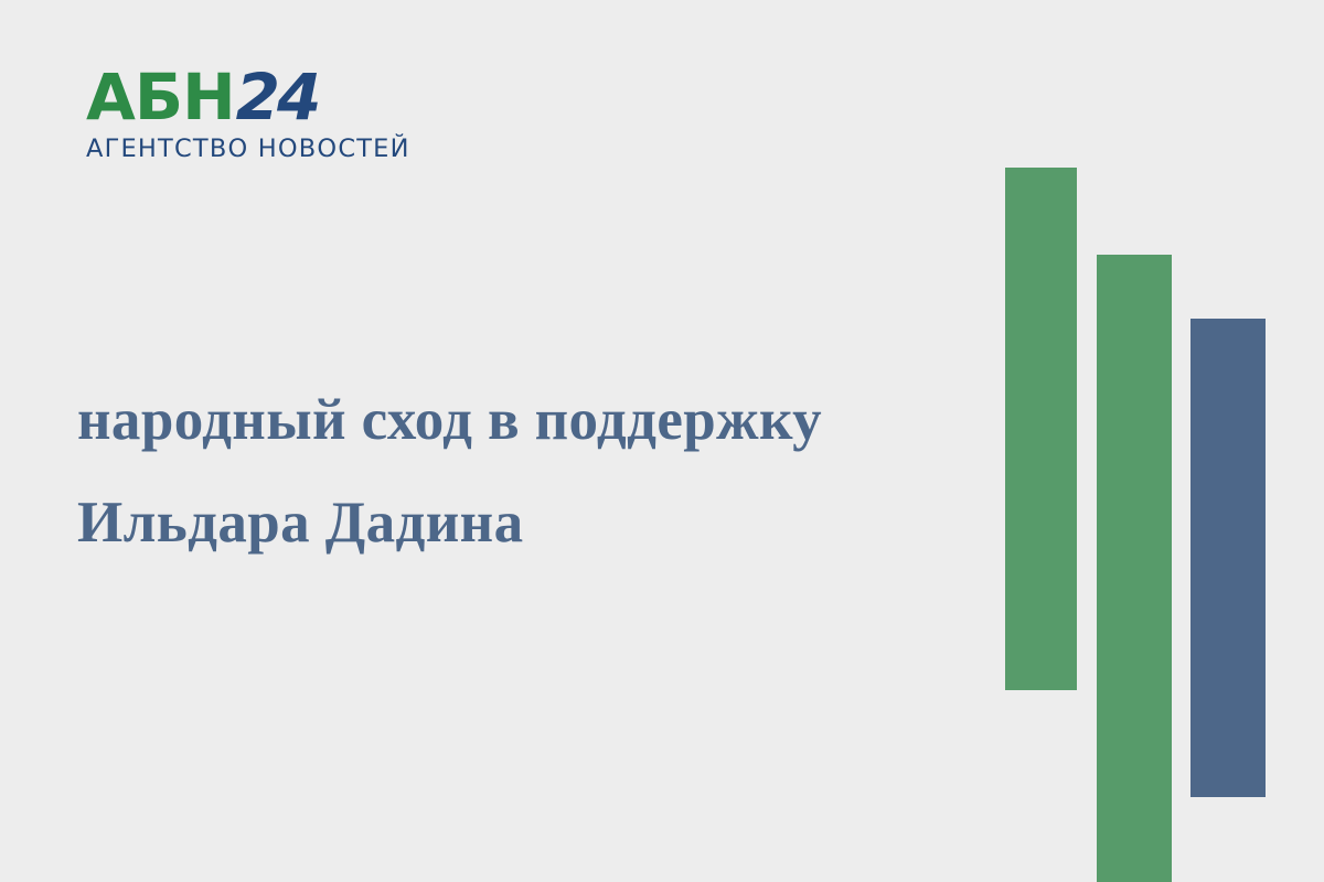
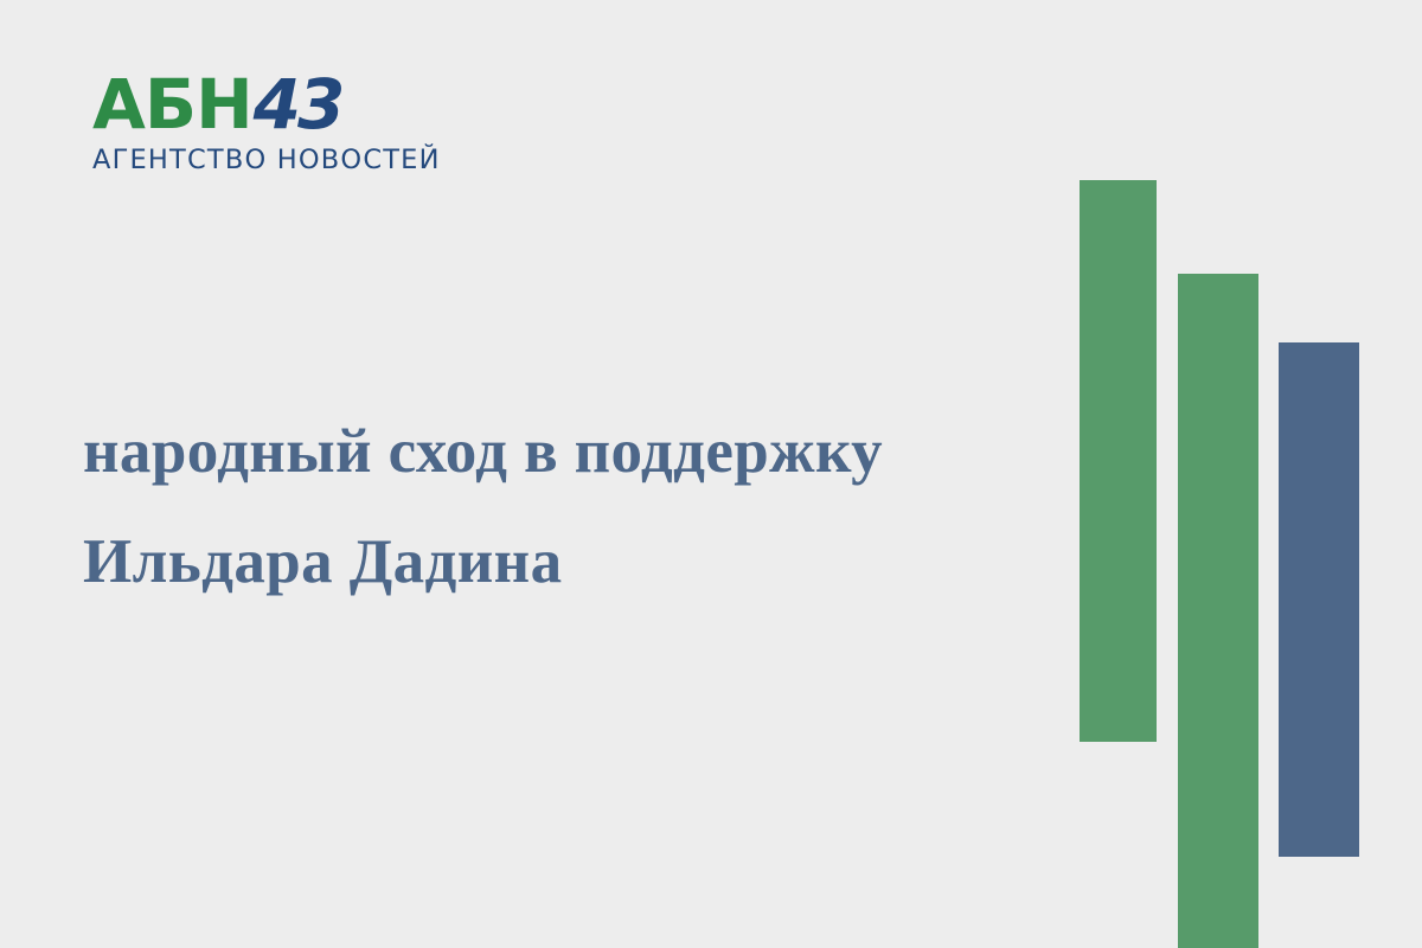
- АБН24
+ АБН43
  АГЕНТСТВО НОВОСТЕЙ
  народный сход в поддержку
  Ильдара Дадина
